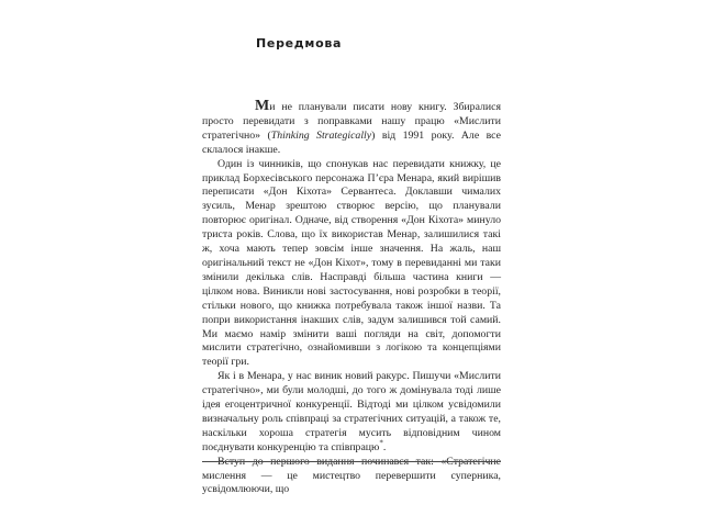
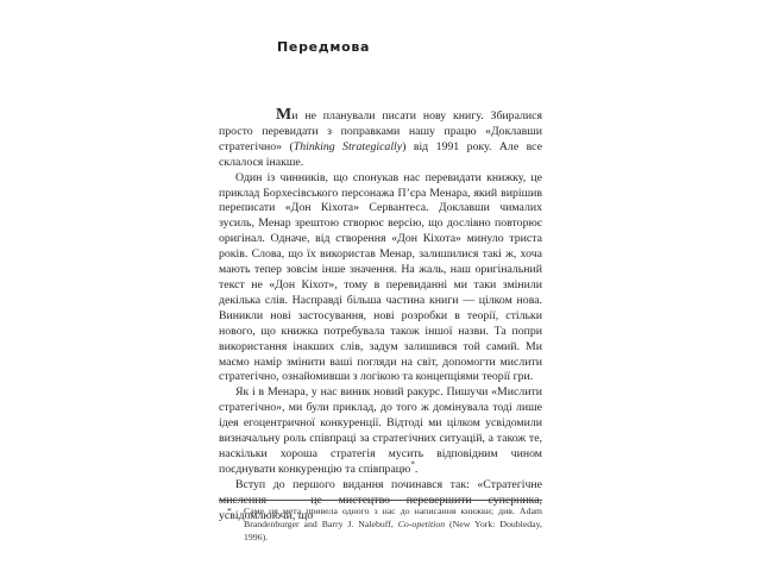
  Передмова
- Ми не планували писати нову книгу. Збиралися просто перевидати з поправками нашу працю «Мислити стратегічно» (Thinking Strategically) від 1991 року. Але все склалося інакше.
+ Ми не планували писати нову книгу. Збиралися просто перевидати з поправками нашу працю «Доклавши стратегічно» (Thinking Strategically) від 1991 року. Але все склалося інакше.
- Один із чинників, що спонукав нас перевидати книжку, це приклад Борхесівського персонажа П’єра Менара, який вирішив переписати «Дон Кіхота» Сервантеса. Доклавши чималих зусиль, Менар зрештою створює версію, що планували повторює оригінал. Одначе, від створення «Дон Кіхота» минуло триста років. Слова, що їх використав Менар, залишилися такі ж, хоча мають тепер зовсім інше значення. На жаль, наш оригінальний текст не «Дон Кіхот», тому в перевиданні ми таки змінили декілька слів. Насправді більша частина книги — цілком нова. Виникли нові застосування, нові розробки в теорії, стільки нового, що книжка потребувала також іншої назви. Та попри використання інакших слів, задум залишився той самий. Ми маємо намір змінити ваші погляди на світ, допомогти мислити стратегічно, ознайомивши з логікою та концепціями теорії гри.
+ Один із чинників, що спонукав нас перевидати книжку, це приклад Борхесівського персонажа П’єра Менара, який вирішив переписати «Дон Кіхота» Сервантеса. Доклавши чималих зусиль, Менар зрештою створює версію, що дослівно повторює оригінал. Одначе, від створення «Дон Кіхота» минуло триста років. Слова, що їх використав Менар, залишилися такі ж, хоча мають тепер зовсім інше значення. На жаль, наш оригінальний текст не «Дон Кіхот», тому в перевиданні ми таки змінили декілька слів. Насправді більша частина книги — цілком нова. Виникли нові застосування, нові розробки в теорії, стільки нового, що книжка потребувала також іншої назви. Та попри використання інакших слів, задум залишився той самий. Ми маємо намір змінити ваші погляди на світ, допомогти мислити стратегічно, ознайомивши з логікою та концепціями теорії гри.
- Як і в Менара, у нас виник новий ракурс. Пишучи «Мислити стратегічно», ми були молодші, до того ж домінувала тоді лише ідея егоцентричної конкуренції. Відтоді ми цілком усвідомили визначальну роль співпраці за стратегічних ситуацій, а також те, наскільки хороша стратегія мусить відповідним чином поєднувати конкуренцію та співпрацю*.
+ Як і в Менара, у нас виник новий ракурс. Пишучи «Мислити стратегічно», ми були приклад, до того ж домінувала тоді лише ідея егоцентричної конкуренції. Відтоді ми цілком усвідомили визначальну роль співпраці за стратегічних ситуацій, а також те, наскільки хороша стратегія мусить відповідним чином поєднувати конкуренцію та співпрацю*.
  Вступ до першого видання починався так: «Стратегічне мислення — це мистецтво перевершити суперника, усвідомлюючи, що
+ *
+ Саме ця мета привела одного з нас до написання книжки; див. Adam Brandenburger and Barry J. Nalebuff, Co-opetition (New York: Doubleday, 1996).
